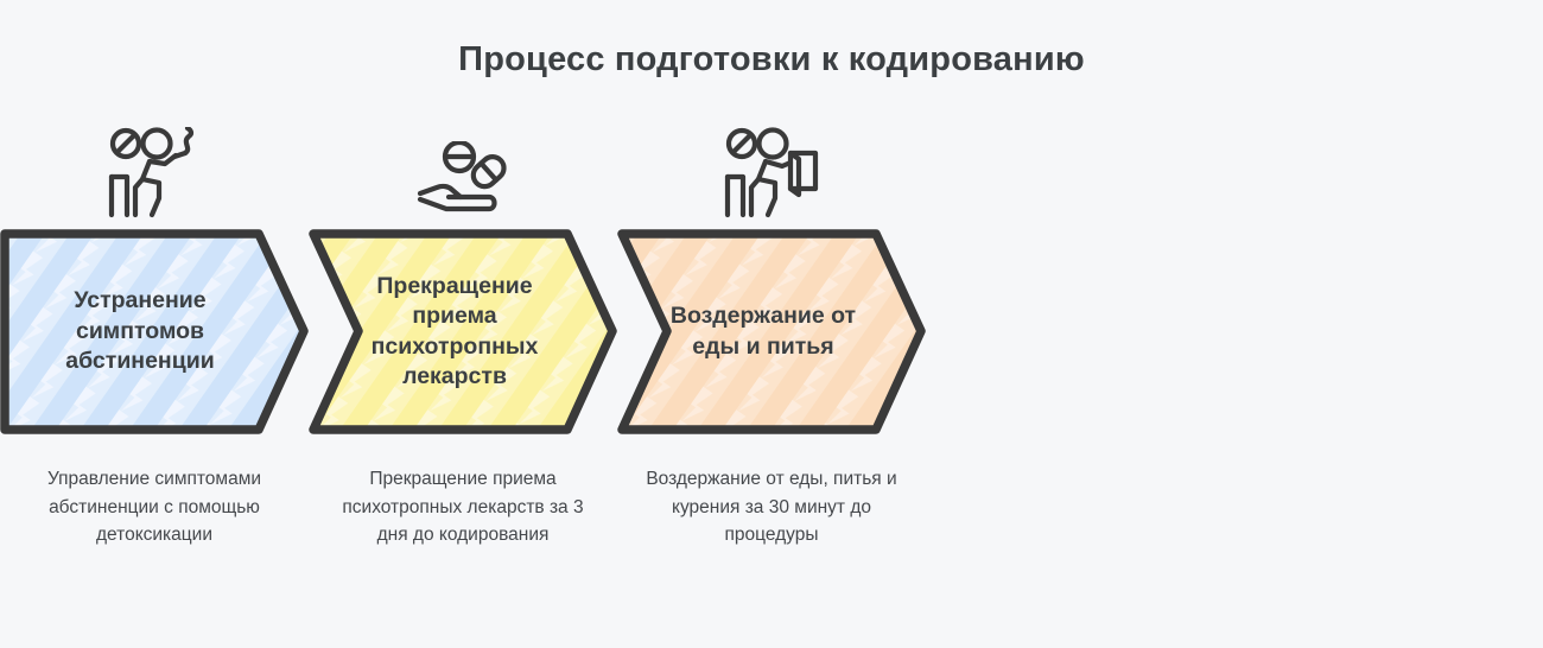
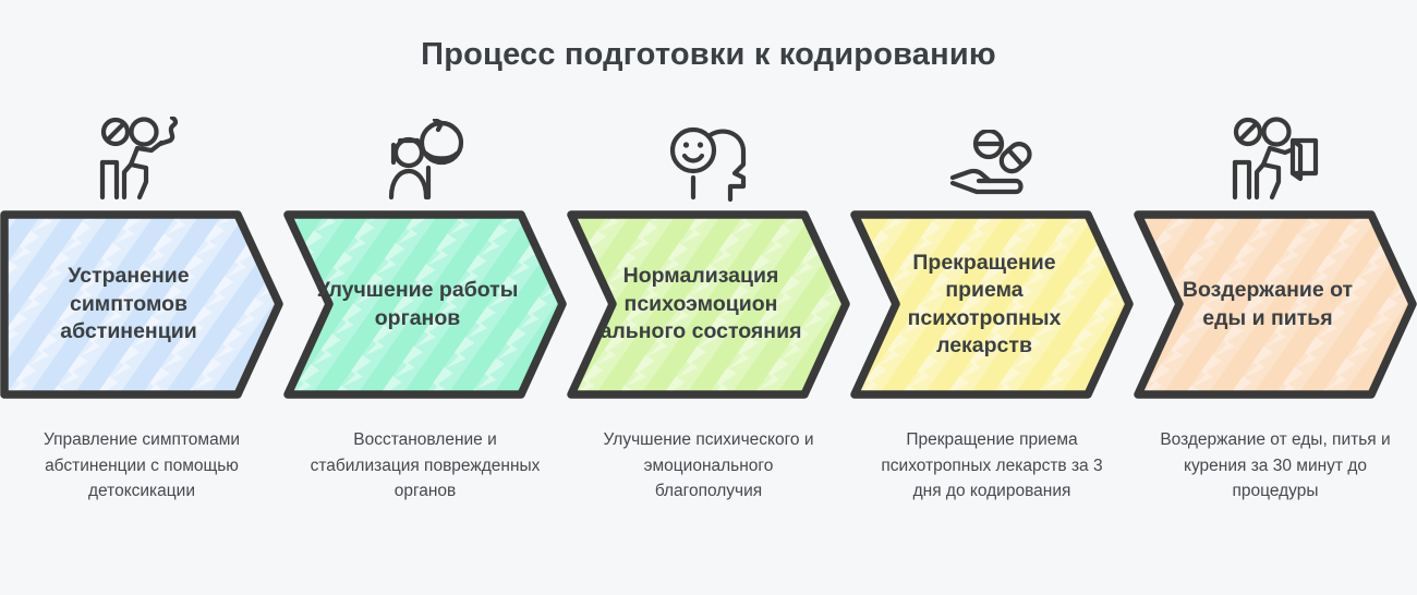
  Процесс подготовки к кодированию
  Устранение симптомов абстиненции
  Управление симптомами абстиненции с помощью детоксикации
+ Улучшение работы органов
+ Восстановление и стабилизация поврежденных органов
+ Нормализация психоэмоцион ального состояния
+ Улучшение психического и эмоционального благополучия
  Прекращение приема психотропных лекарств
  Прекращение приема психотропных лекарств за 3 дня до кодирования
  Воздержание от еды и питья
  Воздержание от еды, питья и курения за 30 минут до процедуры
